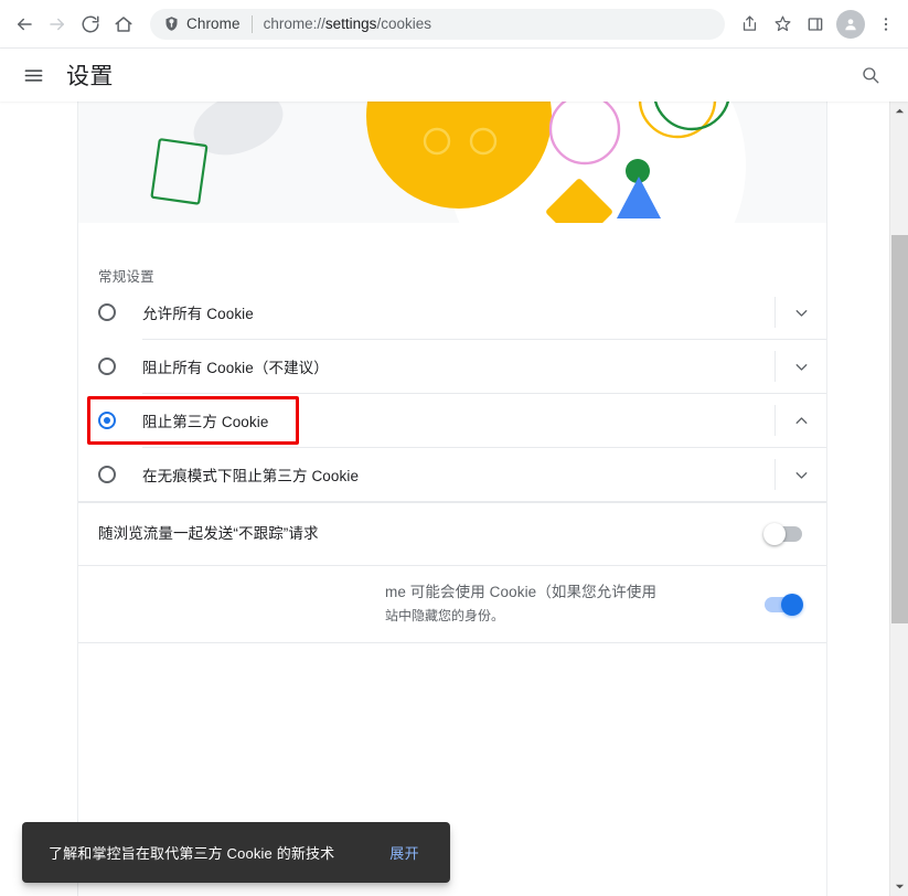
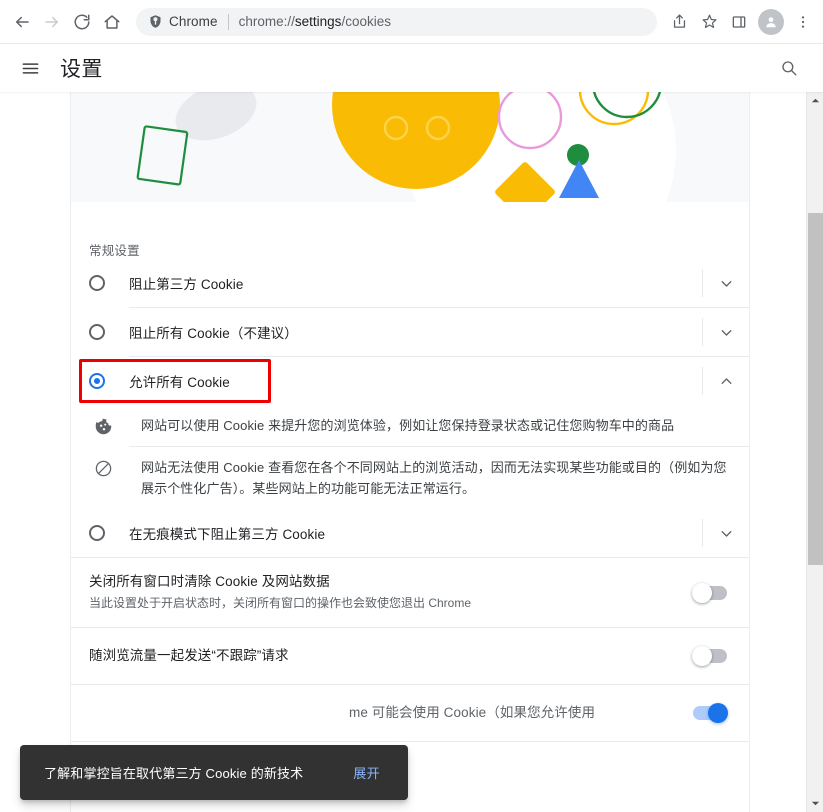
  Chrome
  chrome://settings/cookies
  设置
  常规设置
- 允许所有 Cookie
+ 阻止第三方 Cookie
  阻止所有 Cookie（不建议）
- 阻止第三方 Cookie
+ 允许所有 Cookie
+ 网站可以使用 Cookie 来提升您的浏览体验，例如让您保持登录状态或记住您购物车中的商品
+ 网站无法使用 Cookie 查看您在各个不同网站上的浏览活动，因而无法实现某些功能或目的（例如为您展示个性化广告）。某些网站上的功能可能无法正常运行。
  在无痕模式下阻止第三方 Cookie
+ 关闭所有窗口时清除 Cookie 及网站数据
+ 当此设置处于开启状态时，关闭所有窗口的操作也会致使您退出 Chrome
  随浏览流量一起发送“不跟踪”请求
  me 可能会使用 Cookie（如果您允许使用
- 站中隐藏您的身份。
  了解和掌控旨在取代第三方 Cookie 的新技术
  展开
